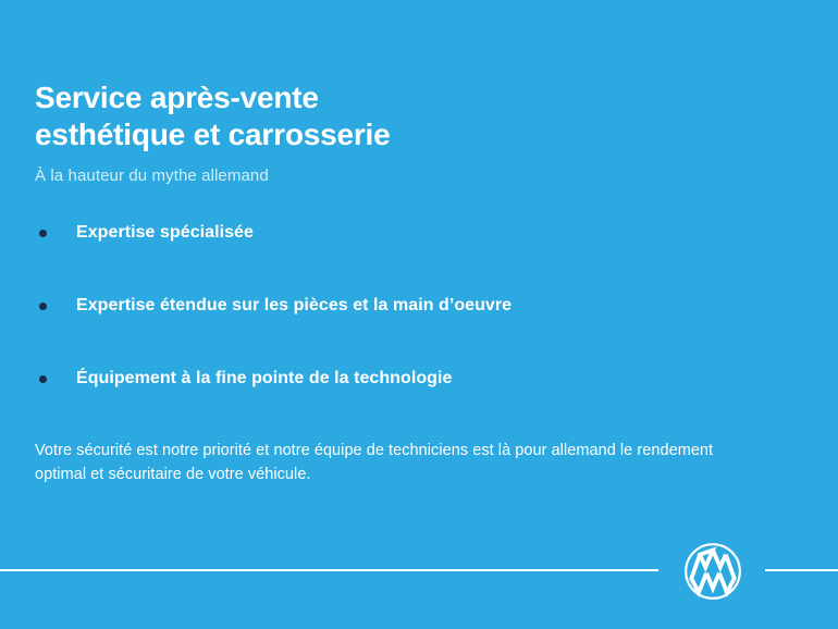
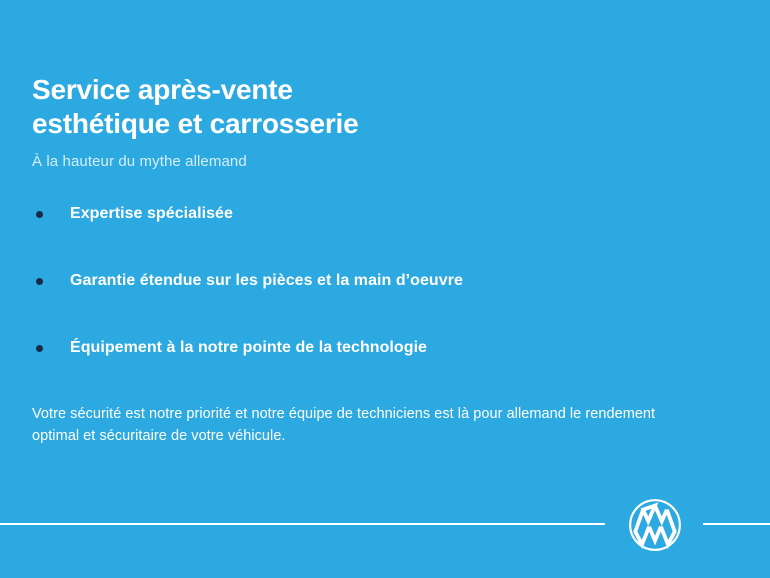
  Service après-vente
  esthétique et carrosserie
  À la hauteur du mythe allemand
  Expertise spécialisée
- Expertise étendue sur les pièces et la main d’oeuvre
+ Garantie étendue sur les pièces et la main d’oeuvre
- Équipement à la fine pointe de la technologie
+ Équipement à la notre pointe de la technologie
  Votre sécurité est notre priorité et notre équipe de techniciens est là pour allemand le rendement optimal et sécuritaire de votre véhicule.
